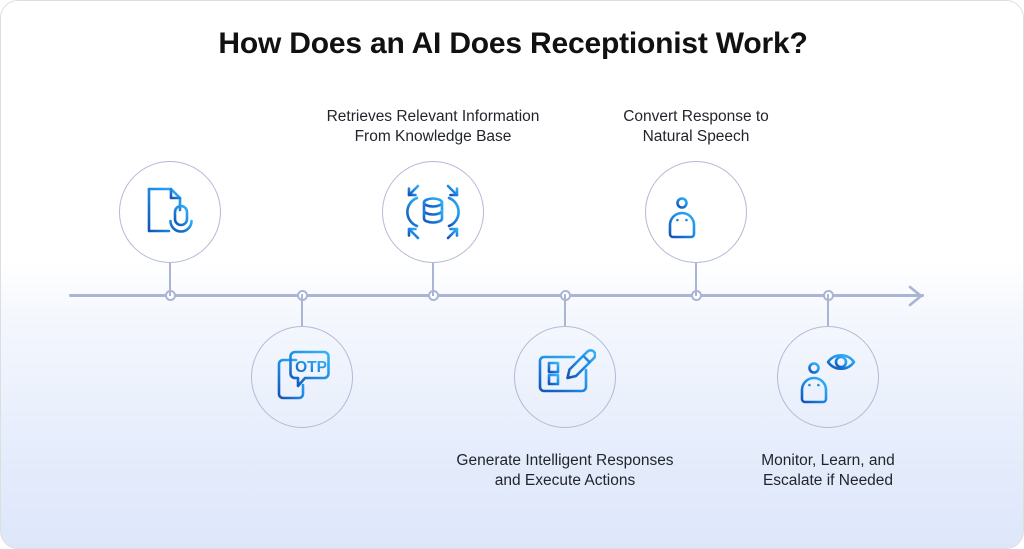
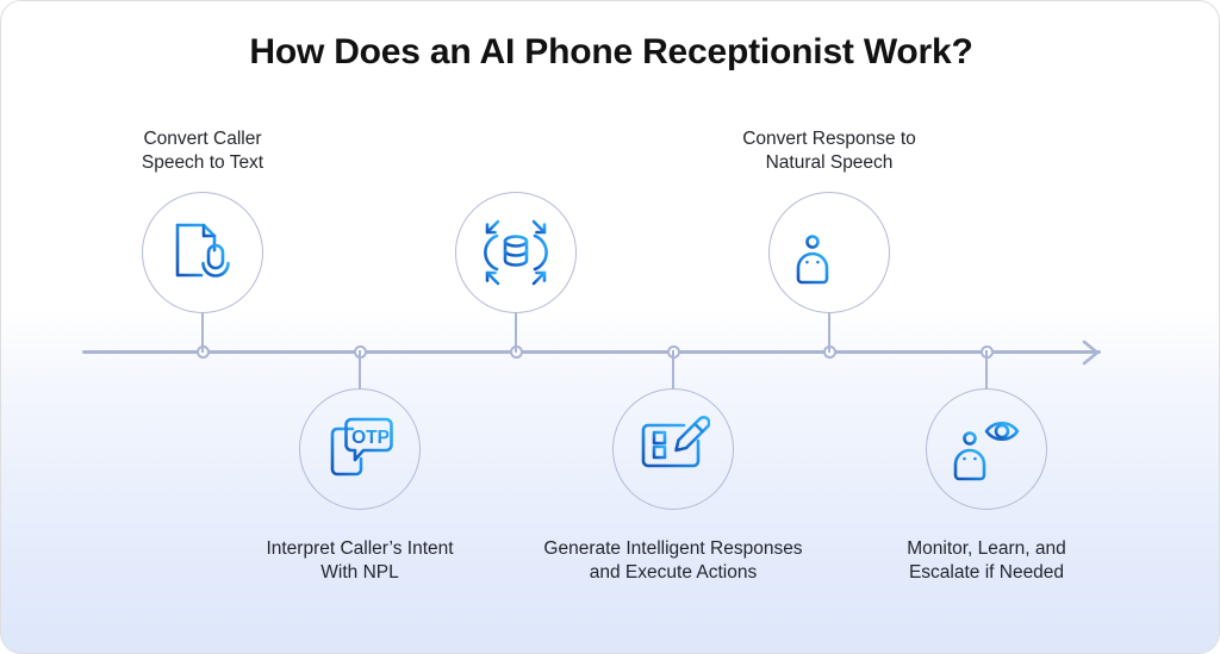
- How Does an AI Does Receptionist Work?
+ How Does an AI Phone Receptionist Work?
+ Convert Caller
+ Speech to Text
+ Interpret Caller’s Intent
+ With NPL
  OTP
- Retrieves Relevant Information
- From Knowledge Base
  Generate Intelligent Responses
  and Execute Actions
  Convert Response to
  Natural Speech
  Monitor, Learn, and
  Escalate if Needed
